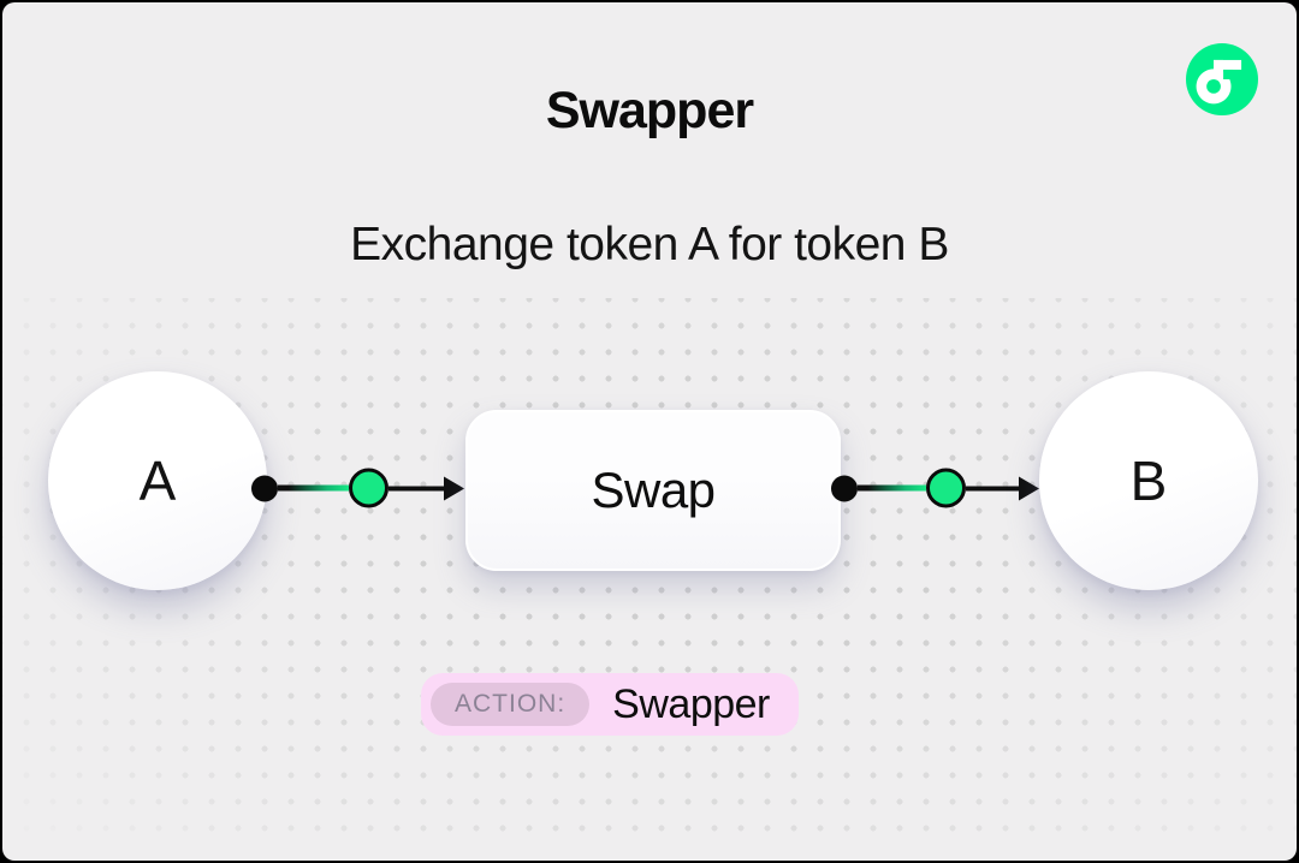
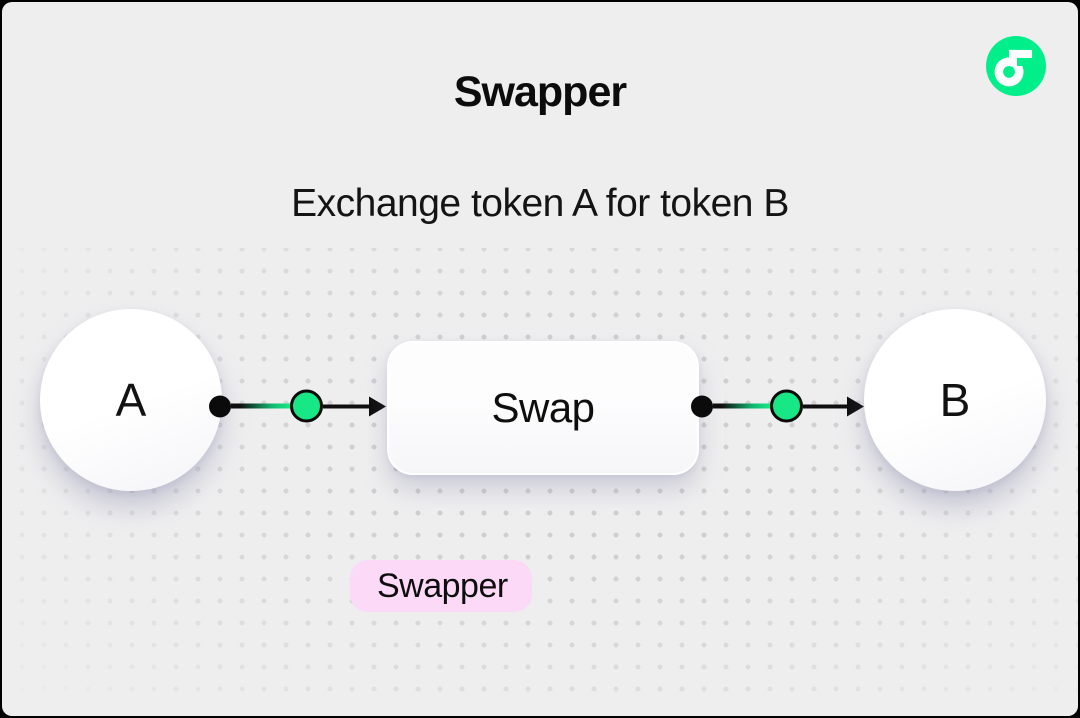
  Swapper
  Exchange token A for token B
  A
  Swap
  B
- ACTION:
  Swapper
